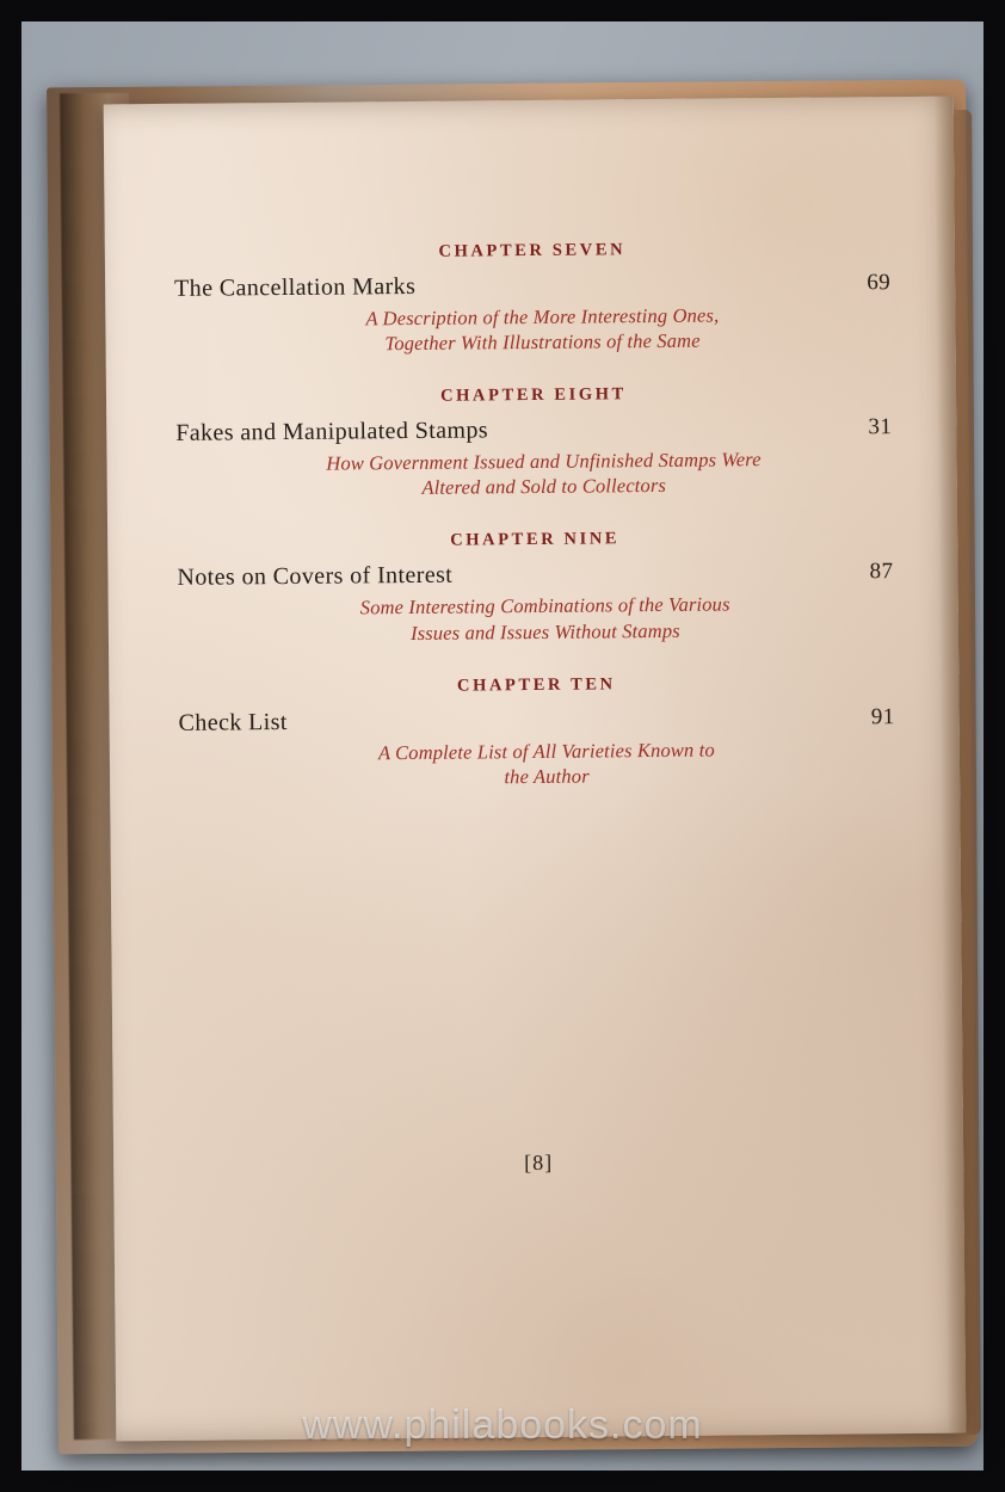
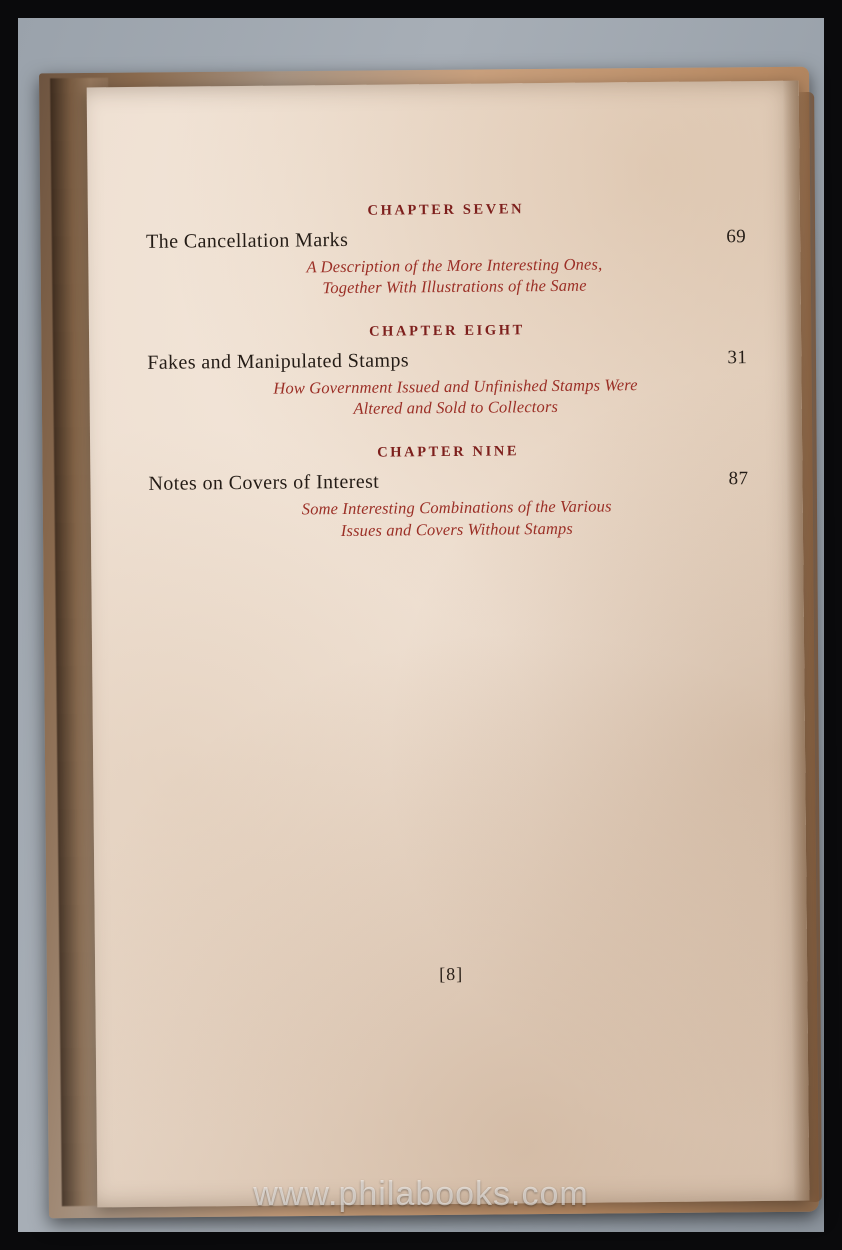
  CHAPTER SEVEN
  The Cancellation Marks
  69
  A Description of the More Interesting Ones,
  Together With Illustrations of the Same
  CHAPTER EIGHT
  Fakes and Manipulated Stamps
  31
  How Government Issued and Unfinished Stamps Were
  Altered and Sold to Collectors
  CHAPTER NINE
  Notes on Covers of Interest
  87
  Some Interesting Combinations of the Various
- Issues and Issues Without Stamps
+ Issues and Covers Without Stamps
- CHAPTER TEN
- Check List
- 91
- A Complete List of All Varieties Known to
- the Author
  [8]
  www.philabooks.com
